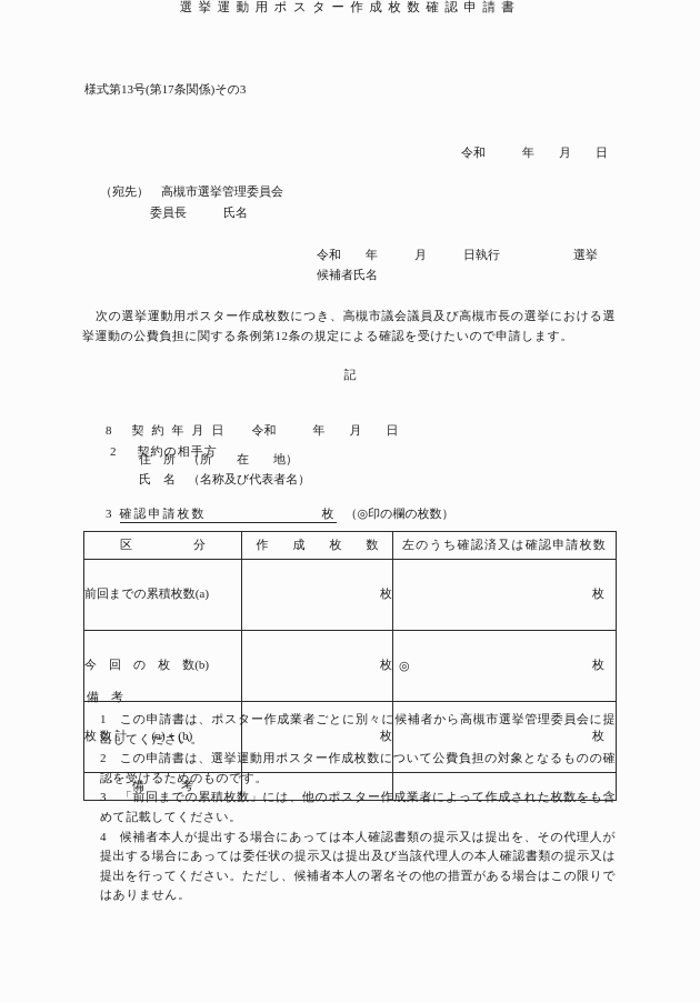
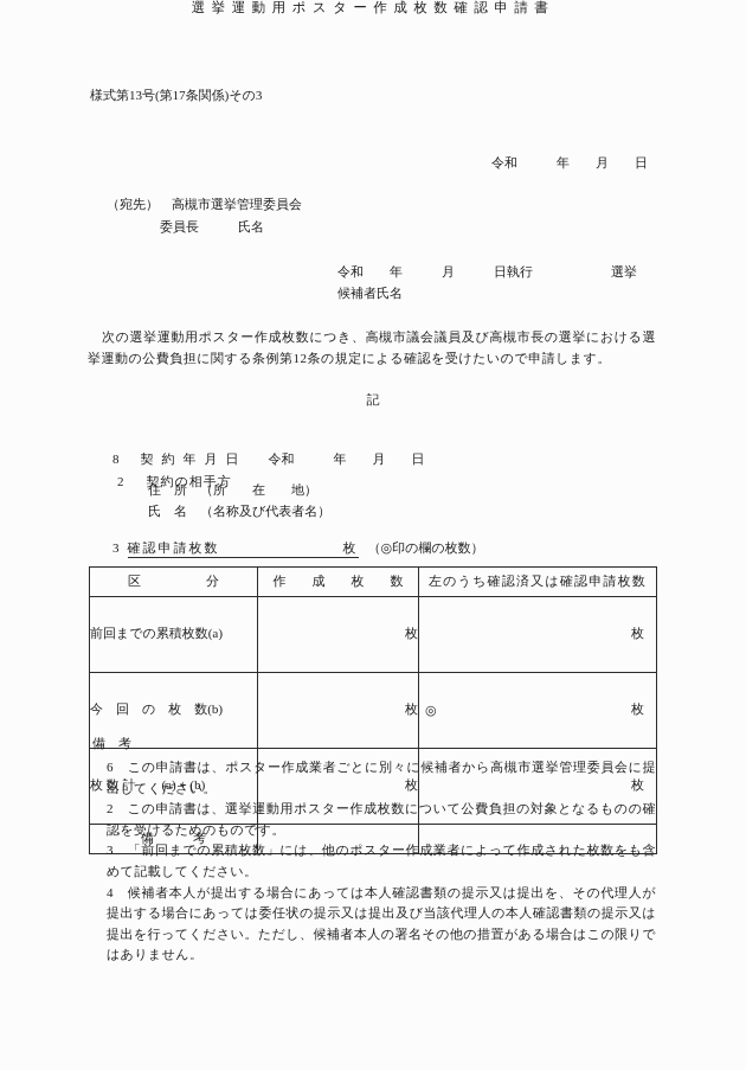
  様式第13号(第17条関係)その3
  選挙運動用ポスター作成枚数確認申請書
  令和 年 月 日
  （宛先） 高槻市選挙管理委員会
  委員長 氏名
  令和 年 月 日執行 選挙
  候補者氏名
  次の選挙運動用ポスター作成枚数につき、高槻市議会議員及び高槻市長の選挙における選挙運動の公費負担に関する条例第12条の規定による確認を受けたいので申請します。
  記
  8 契約年月日 令和 年 月 日
  2 契約の相手方
  住 所 （所 在 地）
  氏 名 （名称及び代表者名）
  3 確認申請枚数 枚 （◎印の欄の枚数）
  区 分	作 成 枚 数	左のうち確認済又は確認申請枚数
  前回までの累積枚数(a)	枚	枚
  今 回 の 枚 数(b)	枚	◎ 枚
  枚 数 計 (a) + (b)	枚	枚
  備 考
  備 考
- 1 この申請書は、ポスター作成業者ごとに別々に候補者から高槻市選挙管理委員会に提出してください。
+ 6 この申請書は、ポスター作成業者ごとに別々に候補者から高槻市選挙管理委員会に提出してください。
  2 この申請書は、選挙運動用ポスター作成枚数について公費負担の対象となるものの確認を受けるためのものです。
  3 「前回までの累積枚数」には、他のポスター作成業者によって作成された枚数をも含めて記載してください。
  4 候補者本人が提出する場合にあっては本人確認書類の提示又は提出を、その代理人が提出する場合にあっては委任状の提示又は提出及び当該代理人の本人確認書類の提示又は提出を行ってください。ただし、候補者本人の署名その他の措置がある場合はこの限りではありません。
